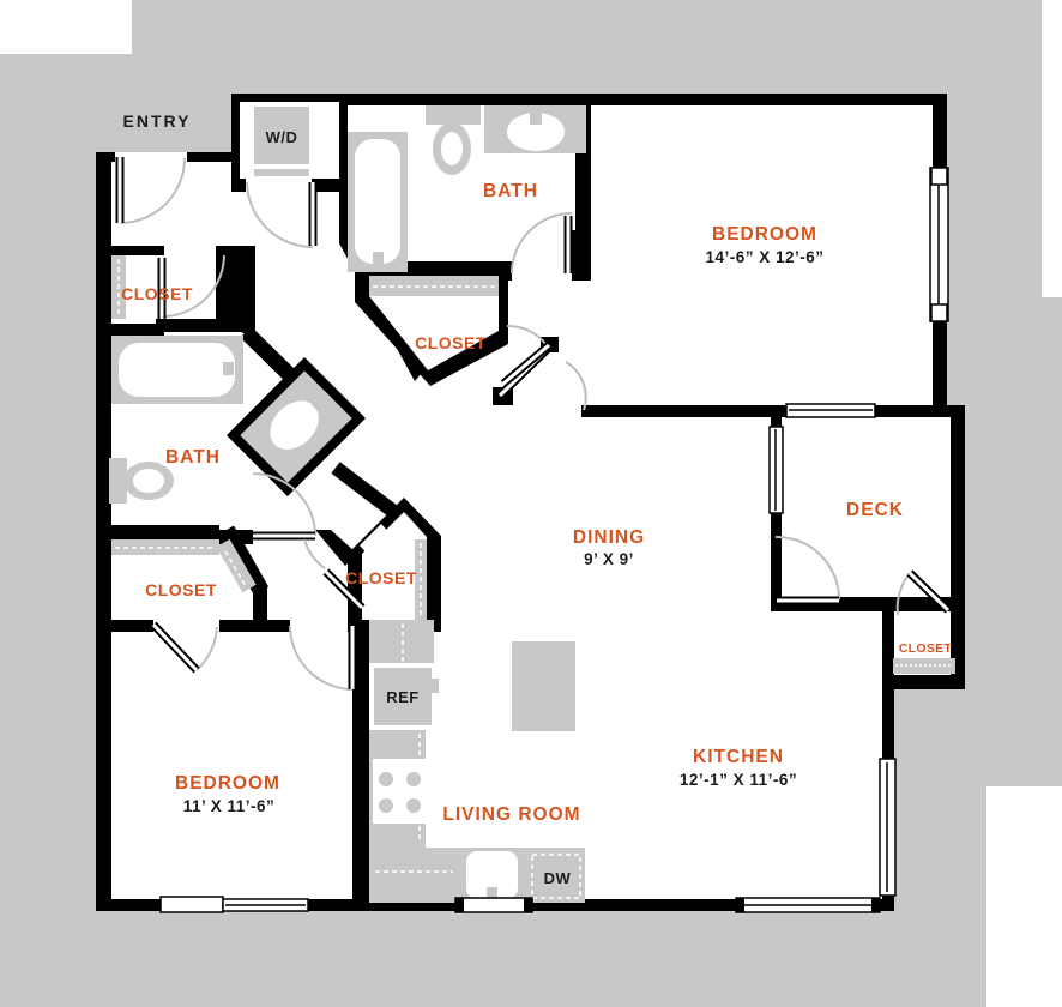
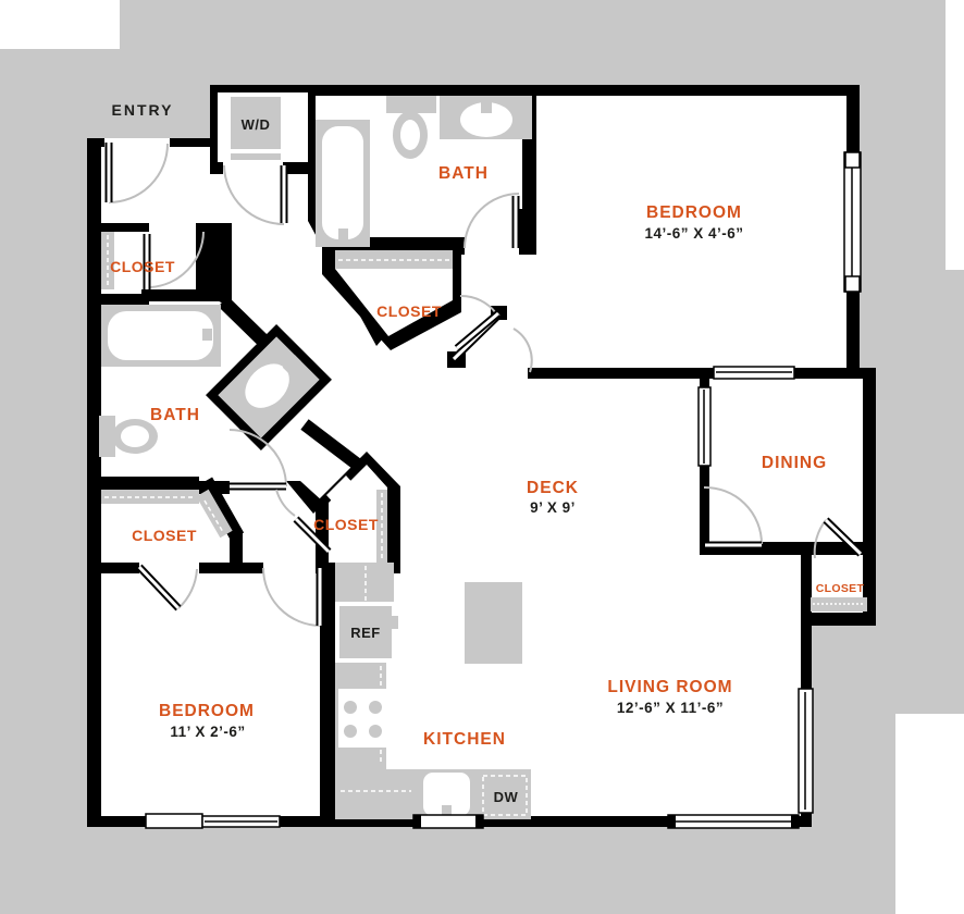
  ENTRY
  W/D
  BATH
  BEDROOM
- 14’-6” X 12’-6”
+ 14’-6” X 4’-6”
  CLOSET
  CLOSET
  BATH
  CLOSET
  CLOSET
- DINING
+ DECK
  9’ X 9’
- DECK
+ DINING
  CLOSET
  REF
- LIVING ROOM
+ KITCHEN
  DW
- KITCHEN
+ LIVING ROOM
- 12’-1” X 11’-6”
+ 12’-6” X 11’-6”
  BEDROOM
- 11’ X 11’-6”
+ 11’ X 2’-6”
